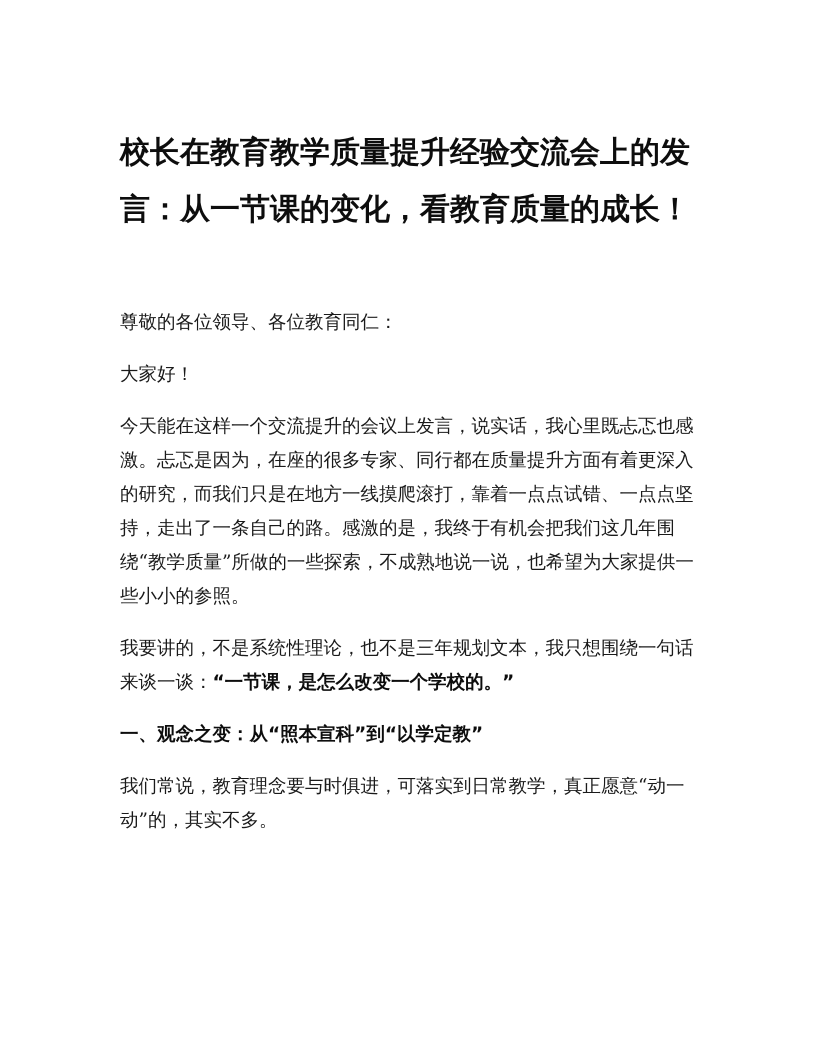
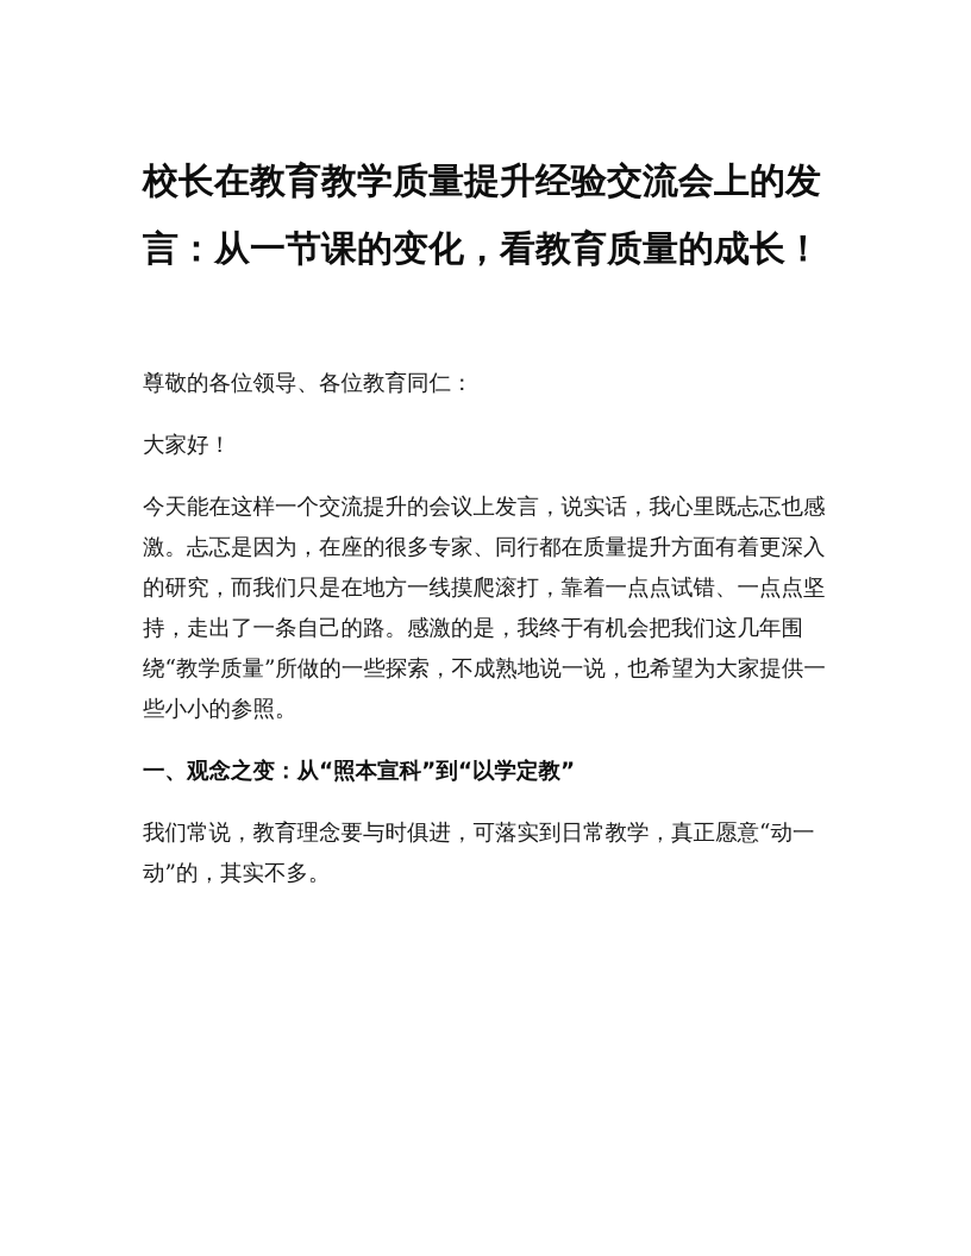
  校长在教育教学质量提升经验交流会上的发言：从一节课的变化，看教育质量的成长！
  尊敬的各位领导、各位教育同仁：
  大家好！
  今天能在这样一个交流提升的会议上发言，说实话，我心里既忐忑也感激。忐忑是因为，在座的很多专家、同行都在质量提升方面有着更深入的研究，而我们只是在地方一线摸爬滚打，靠着一点点试错、一点点坚持，走出了一条自己的路。感激的是，我终于有机会把我们这几年围绕“教学质量”所做的一些探索，不成熟地说一说，也希望为大家提供一些小小的参照。
- 我要讲的，不是系统性理论，也不是三年规划文本，我只想围绕一句话来谈一谈：“一节课，是怎么改变一个学校的。”
  一、观念之变：从“照本宣科”到“以学定教”
  我们常说，教育理念要与时俱进，可落实到日常教学，真正愿意“动一动”的，其实不多。
